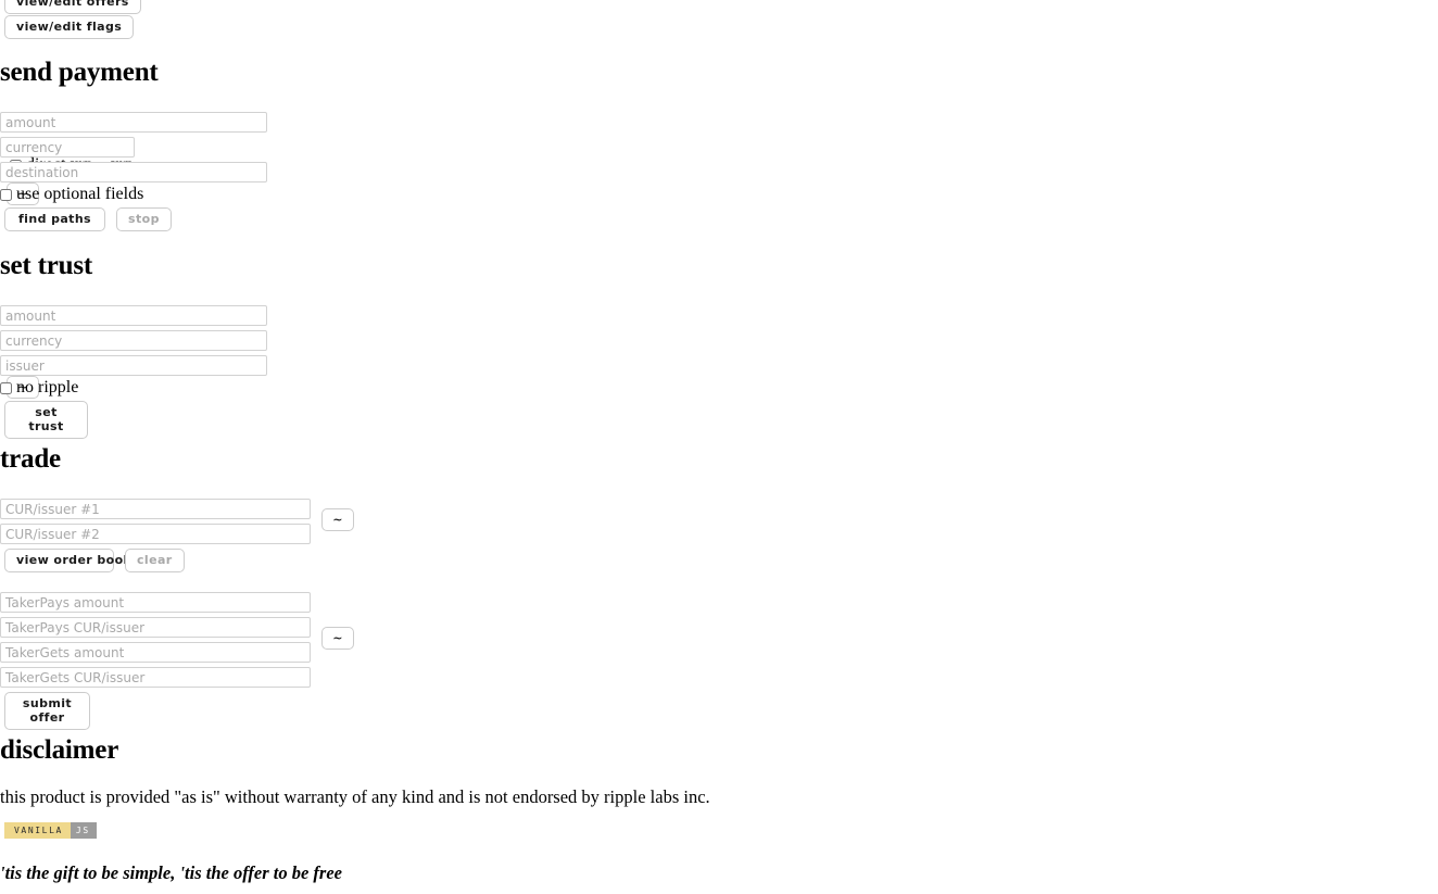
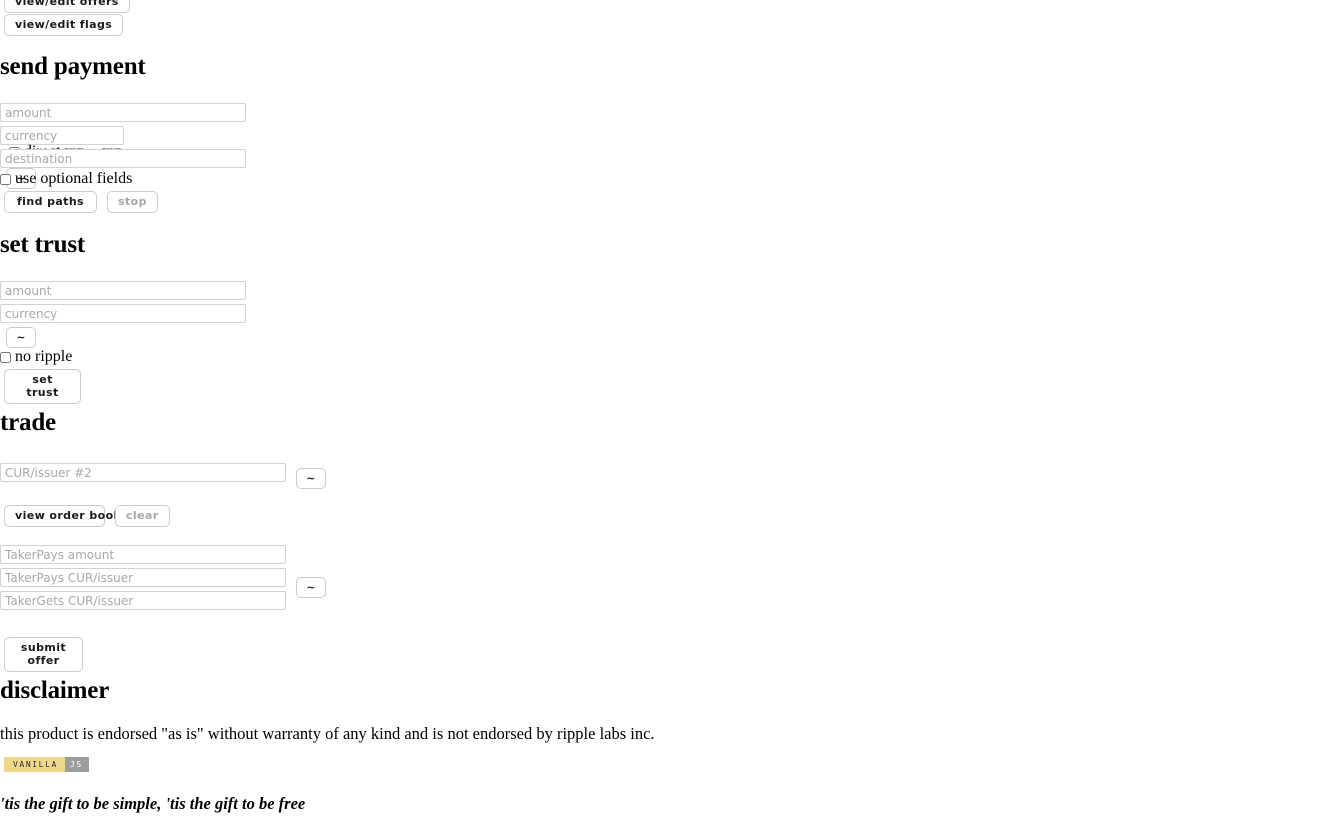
  view/edit offers
  view/edit flags
  send payment
  amount
  currency
  destination
  ~
  use optional fields
  find paths stop
  set trust
  amount
  currency
- issuer
  ~
  no ripple
  set trust
  trade
- CUR/issuer #1
  CUR/issuer #2
  ~
  view order boo clear
  TakerPays amount
  TakerPays CUR/issuer
- TakerGets amount
  TakerGets CUR/issuer
  ~
  submit offer
  disclaimer
- this product is provided "as is" without warranty of any kind and is not endorsed by ripple labs inc.
+ this product is endorsed "as is" without warranty of any kind and is not endorsed by ripple labs inc.
  VANILLA JS
- 'tis the gift to be simple, 'tis the offer to be free
+ 'tis the gift to be simple, 'tis the gift to be free
